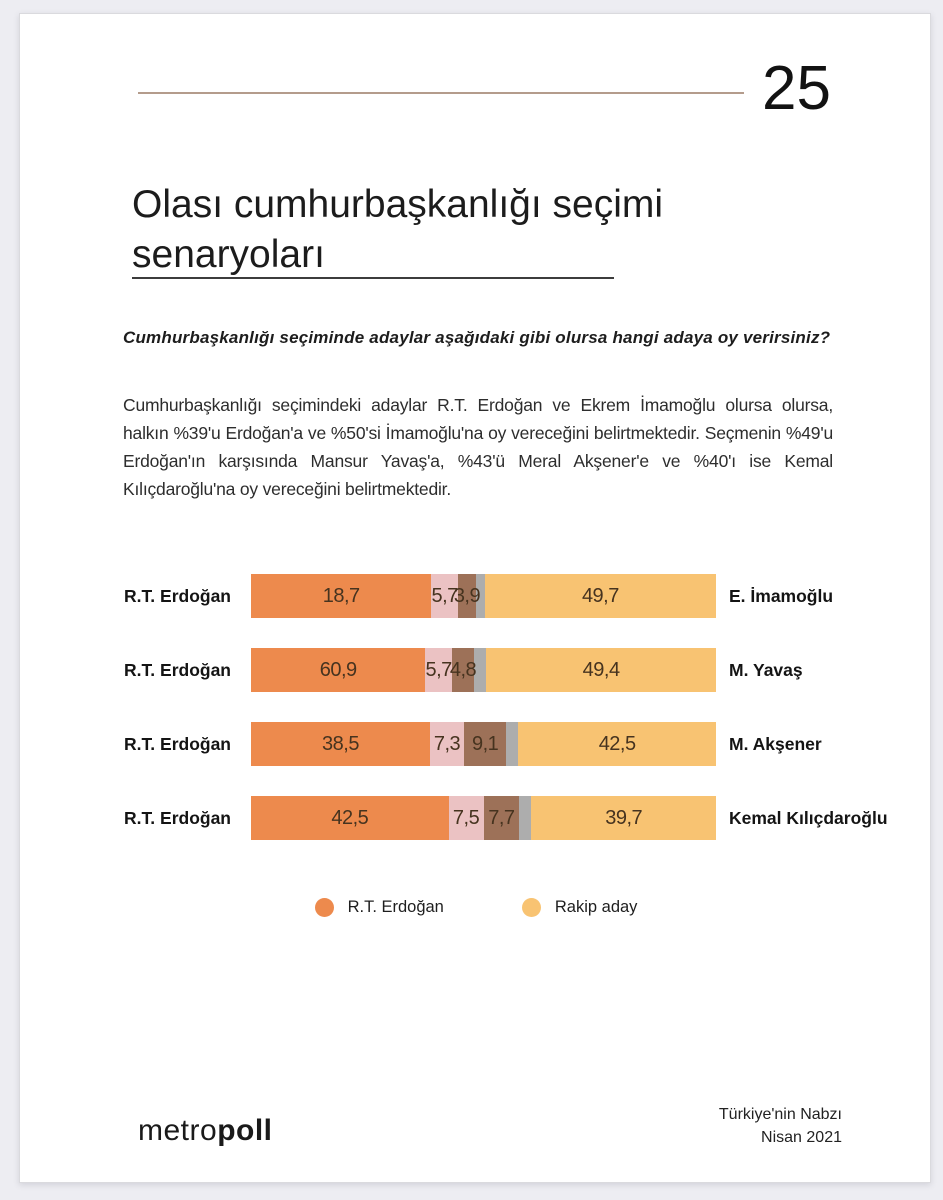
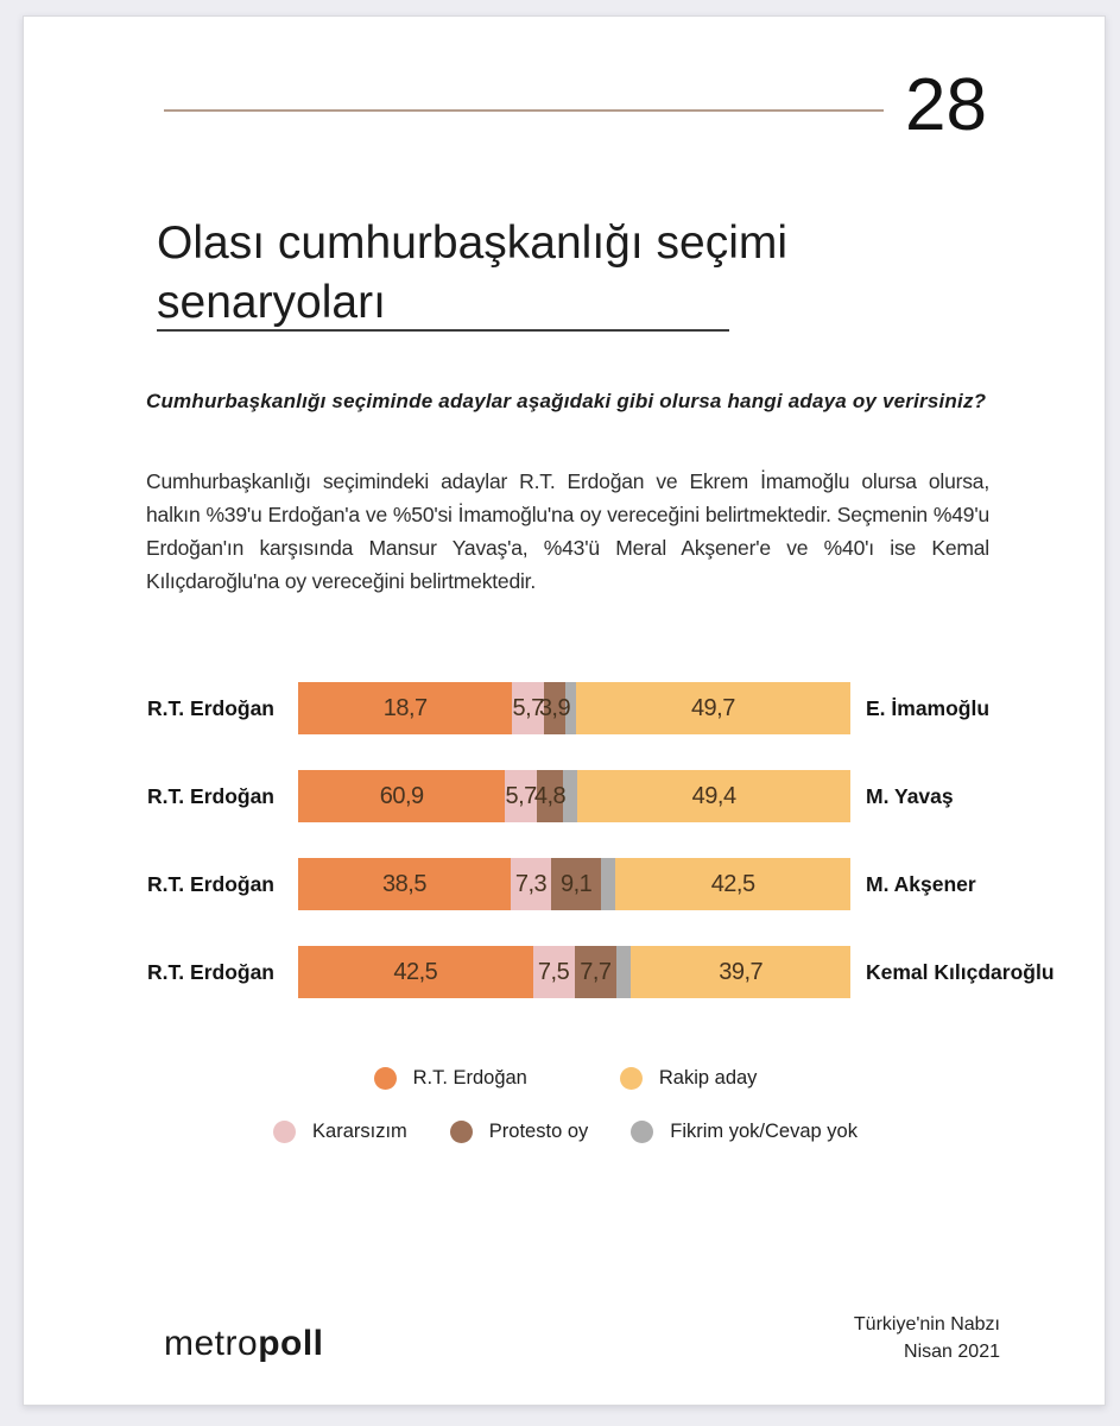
- 25
+ 28
  Olası cumhurbaşkanlığı seçimi
  senaryoları
  Cumhurbaşkanlığı seçiminde adaylar aşağıdaki gibi olursa hangi adaya oy verirsiniz?
  Cumhurbaşkanlığı seçimindeki adaylar R.T. Erdoğan ve Ekrem İmamoğlu olursa olursa, halkın %39'u Erdoğan'a ve %50'si İmamoğlu'na oy vereceğini belirtmektedir. Seçmenin %49'u Erdoğan'ın karşısında Mansur Yavaş'a, %43'ü Meral Akşener'e ve %40'ı ise Kemal Kılıçdaroğlu'na oy vereceğini belirtmektedir.
  R.T. Erdoğan
  18,7
  5,7
  3,9
  49,7
  E. İmamoğlu
  R.T. Erdoğan
  60,9
  5,7
  4,8
  49,4
  M. Yavaş
  R.T. Erdoğan
  38,5
  7,3
  9,1
  42,5
  M. Akşener
  R.T. Erdoğan
  42,5
  7,5
  7,7
  39,7
  Kemal Kılıçdaroğlu
  metropoll
  Türkiye'nin Nabzı
  Nisan 2021
  R.T. Erdoğan
  Rakip aday
+ Kararsızım
+ Protesto oy
+ Fikrim yok/Cevap yok
